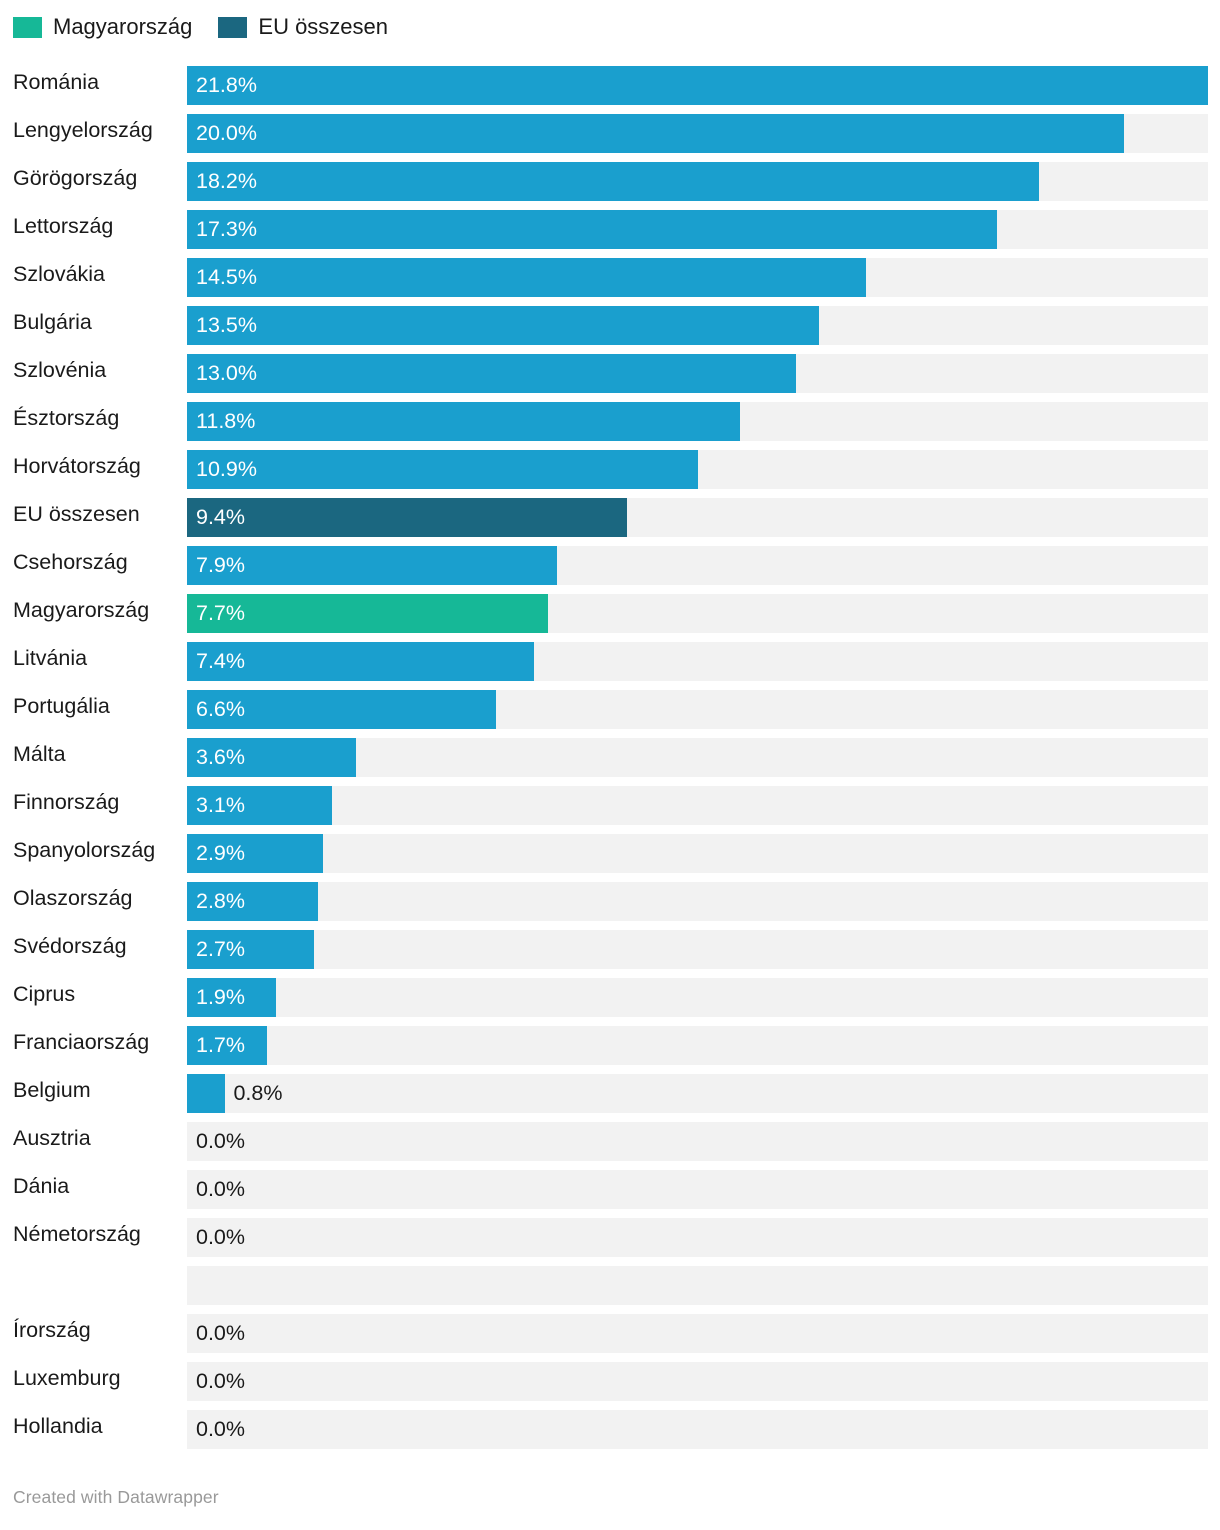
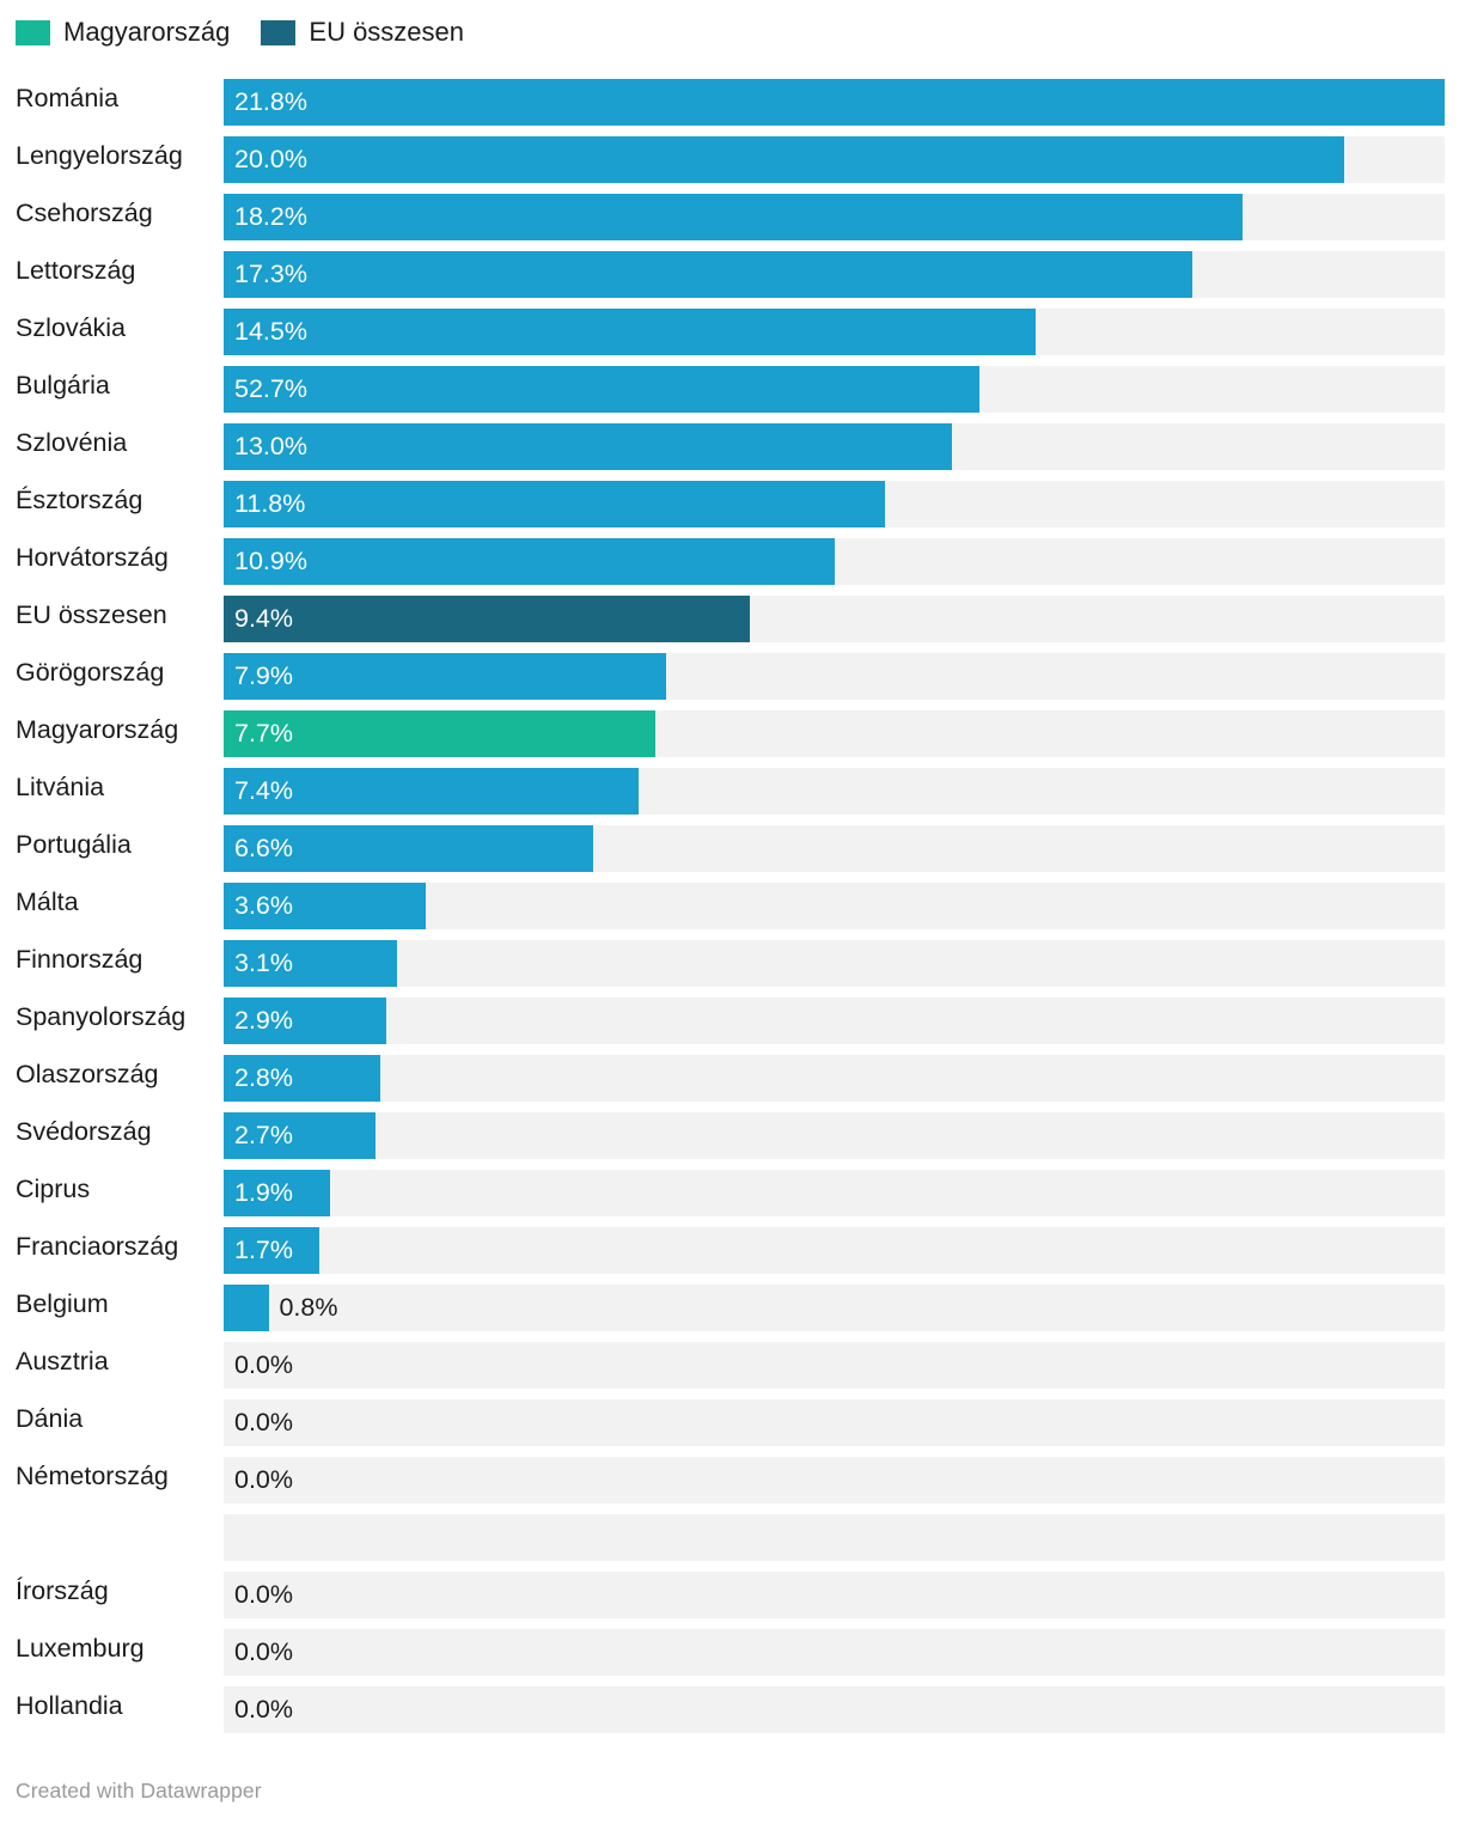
  Magyarország
  EU összesen
  Románia
  21.8%
  Lengyelország
  20.0%
- Görögország
+ Csehország
  18.2%
  Lettország
  17.3%
  Szlovákia
  14.5%
  Bulgária
- 13.5%
+ 52.7%
  Szlovénia
  13.0%
  Észtország
  11.8%
  Horvátország
  10.9%
  EU összesen
  9.4%
- Csehország
+ Görögország
  7.9%
  Magyarország
  7.7%
  Litvánia
  7.4%
  Portugália
  6.6%
  Málta
  3.6%
  Finnország
  3.1%
  Spanyolország
  2.9%
  Olaszország
  2.8%
  Svédország
  2.7%
  Ciprus
  1.9%
  Franciaország
  1.7%
  Belgium
  0.8%
  Ausztria
  0.0%
  Dánia
  0.0%
  Németország
  0.0%
  Írország
  0.0%
  Luxemburg
  0.0%
  Hollandia
  0.0%
  Created with Datawrapper
